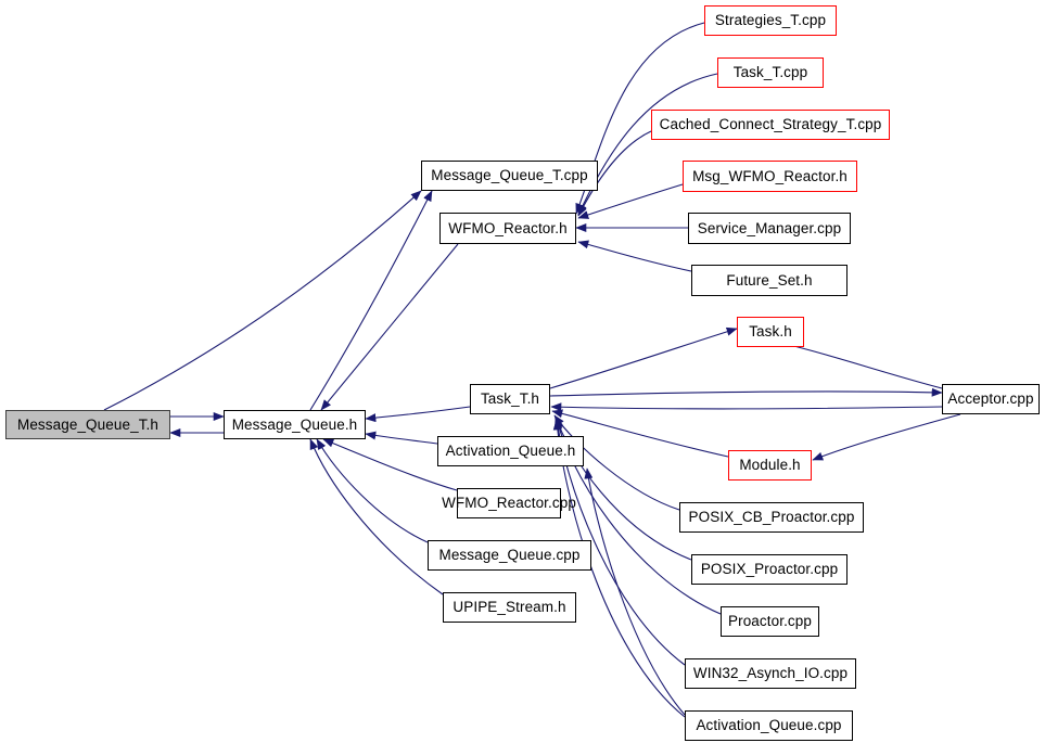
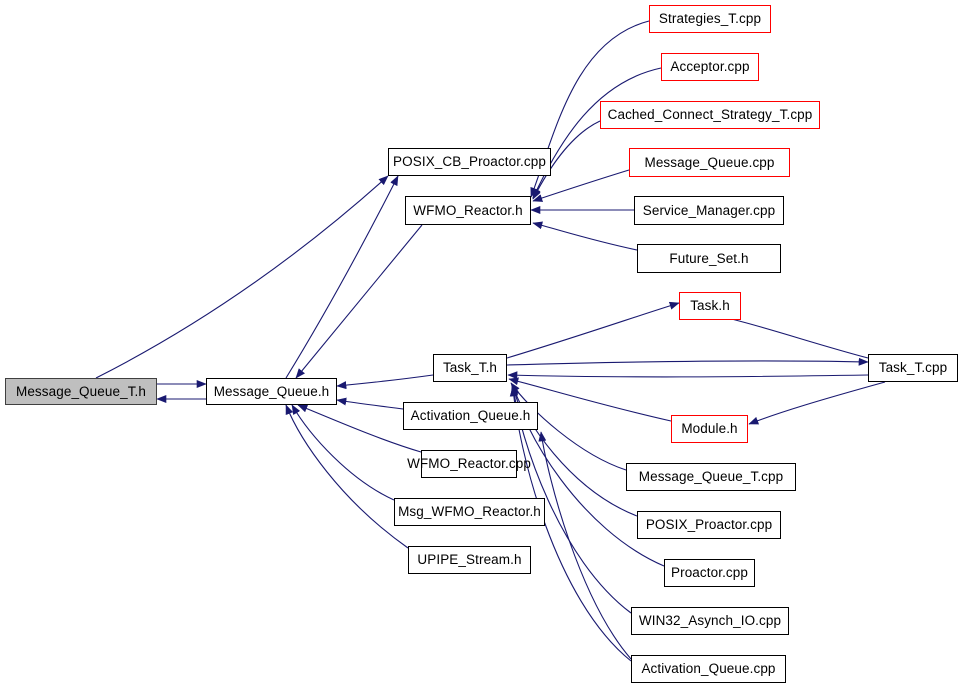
  Message_Queue_T.h
  Message_Queue.h
- Message_Queue_T.cpp
+ POSIX_CB_Proactor.cpp
  WFMO_Reactor.h
  Strategies_T.cpp
- Task_T.cpp
+ Acceptor.cpp
  Cached_Connect_Strategy_T.cpp
- Msg_WFMO_Reactor.h
+ Message_Queue.cpp
  Service_Manager.cpp
  Future_Set.h
  Task.h
  Task_T.h
- Acceptor.cpp
+ Task_T.cpp
  Module.h
  Activation_Queue.h
  WFMO_Reactor.cpp
- Message_Queue.cpp
+ Msg_WFMO_Reactor.h
  UPIPE_Stream.h
- POSIX_CB_Proactor.cpp
+ Message_Queue_T.cpp
  POSIX_Proactor.cpp
  Proactor.cpp
  WIN32_Asynch_IO.cpp
  Activation_Queue.cpp
